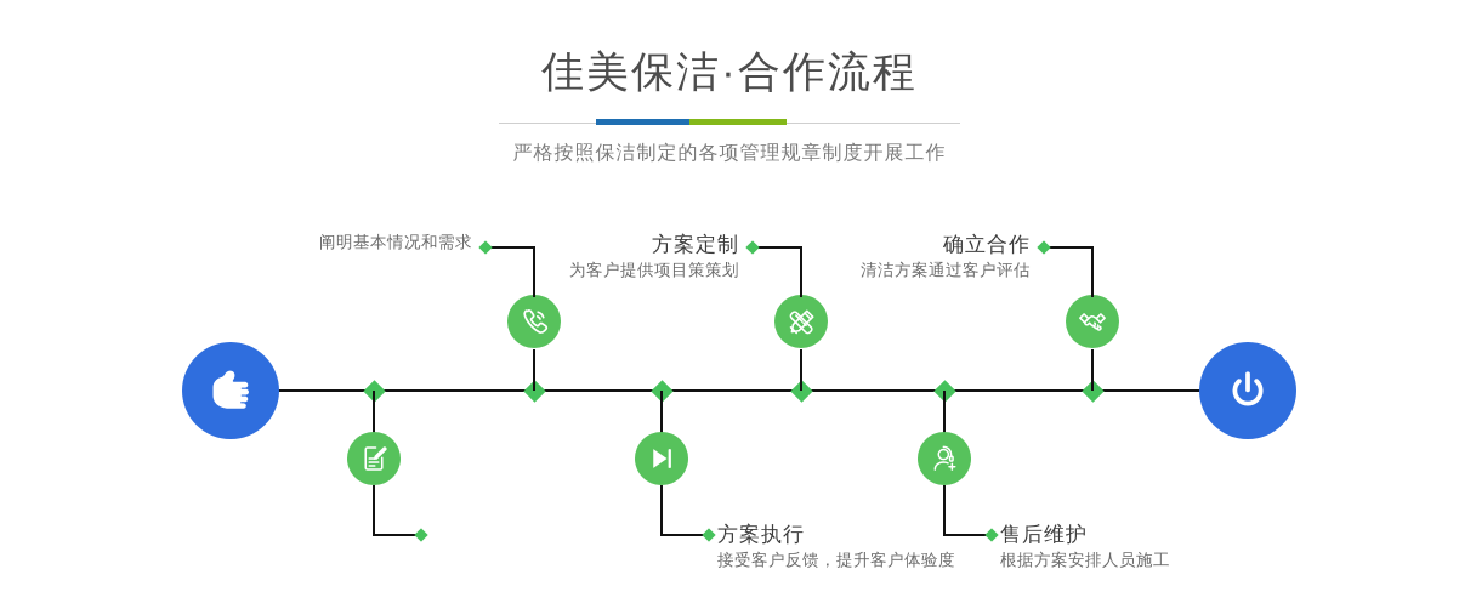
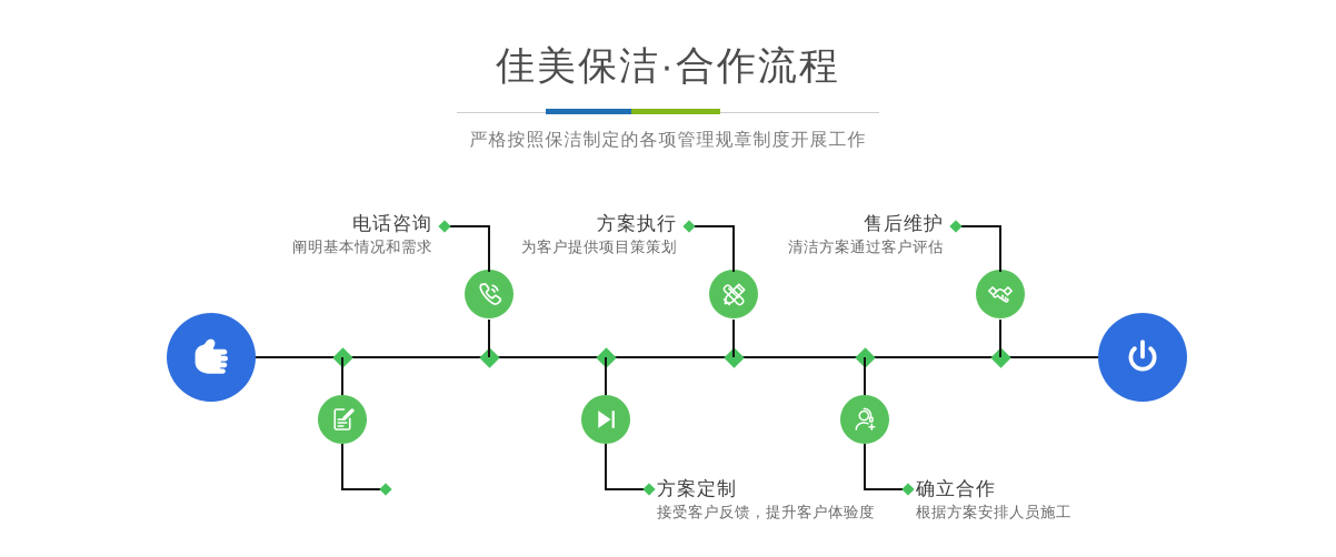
  佳美保洁·合作流程
  严格按照保洁制定的各项管理规章制度开展工作
+ 电话咨询
  阐明基本情况和需求
- 方案执行
+ 方案定制
  接受客户反馈，提升客户体验度
- 方案定制
+ 方案执行
  为客户提供项目策策划
- 售后维护
+ 确立合作
  根据方案安排人员施工
- 确立合作
+ 售后维护
  清洁方案通过客户评估
